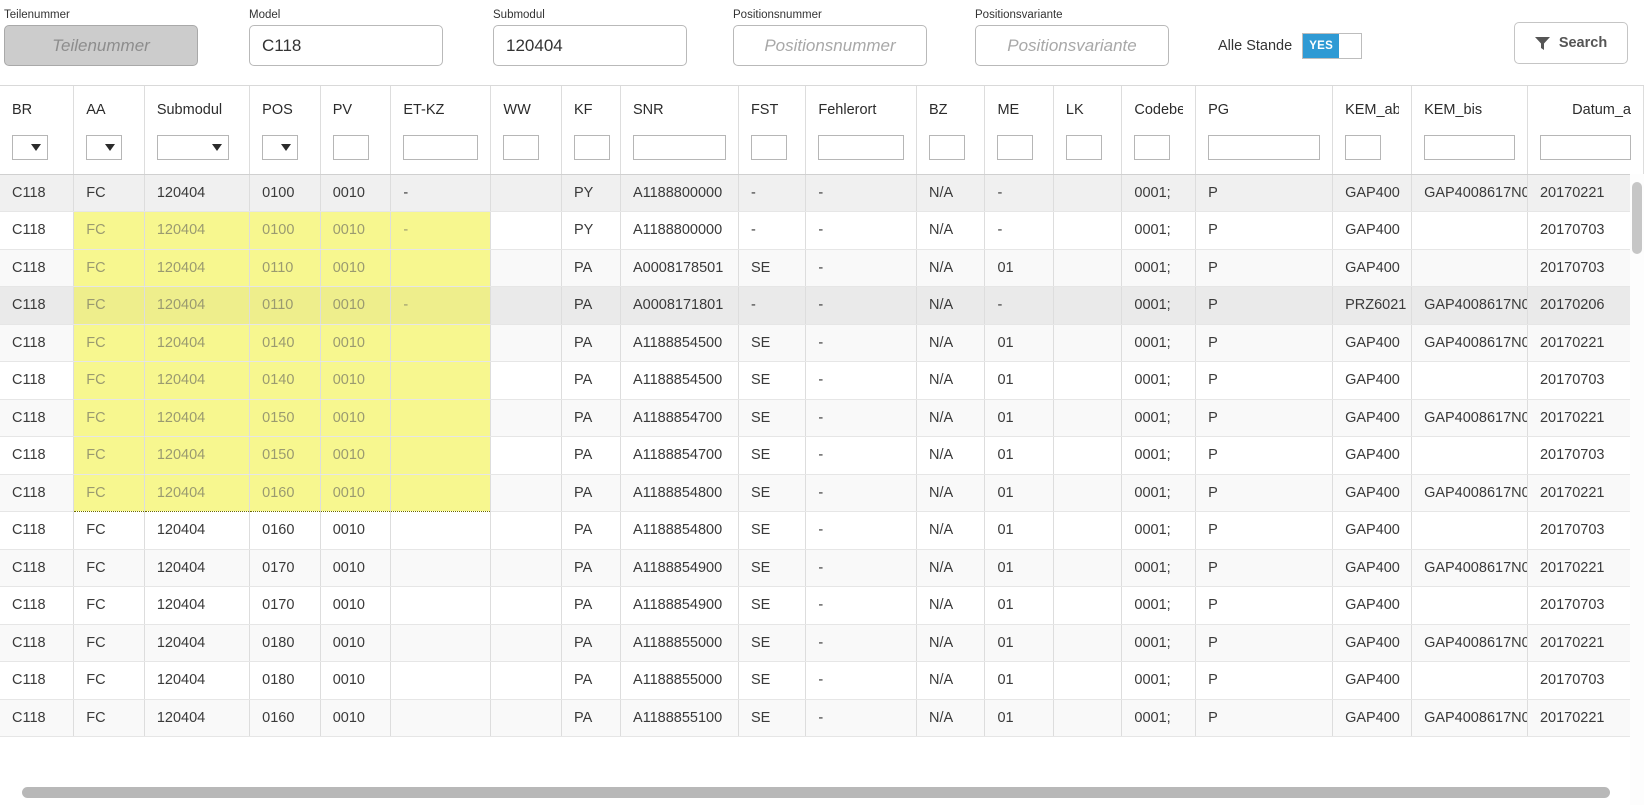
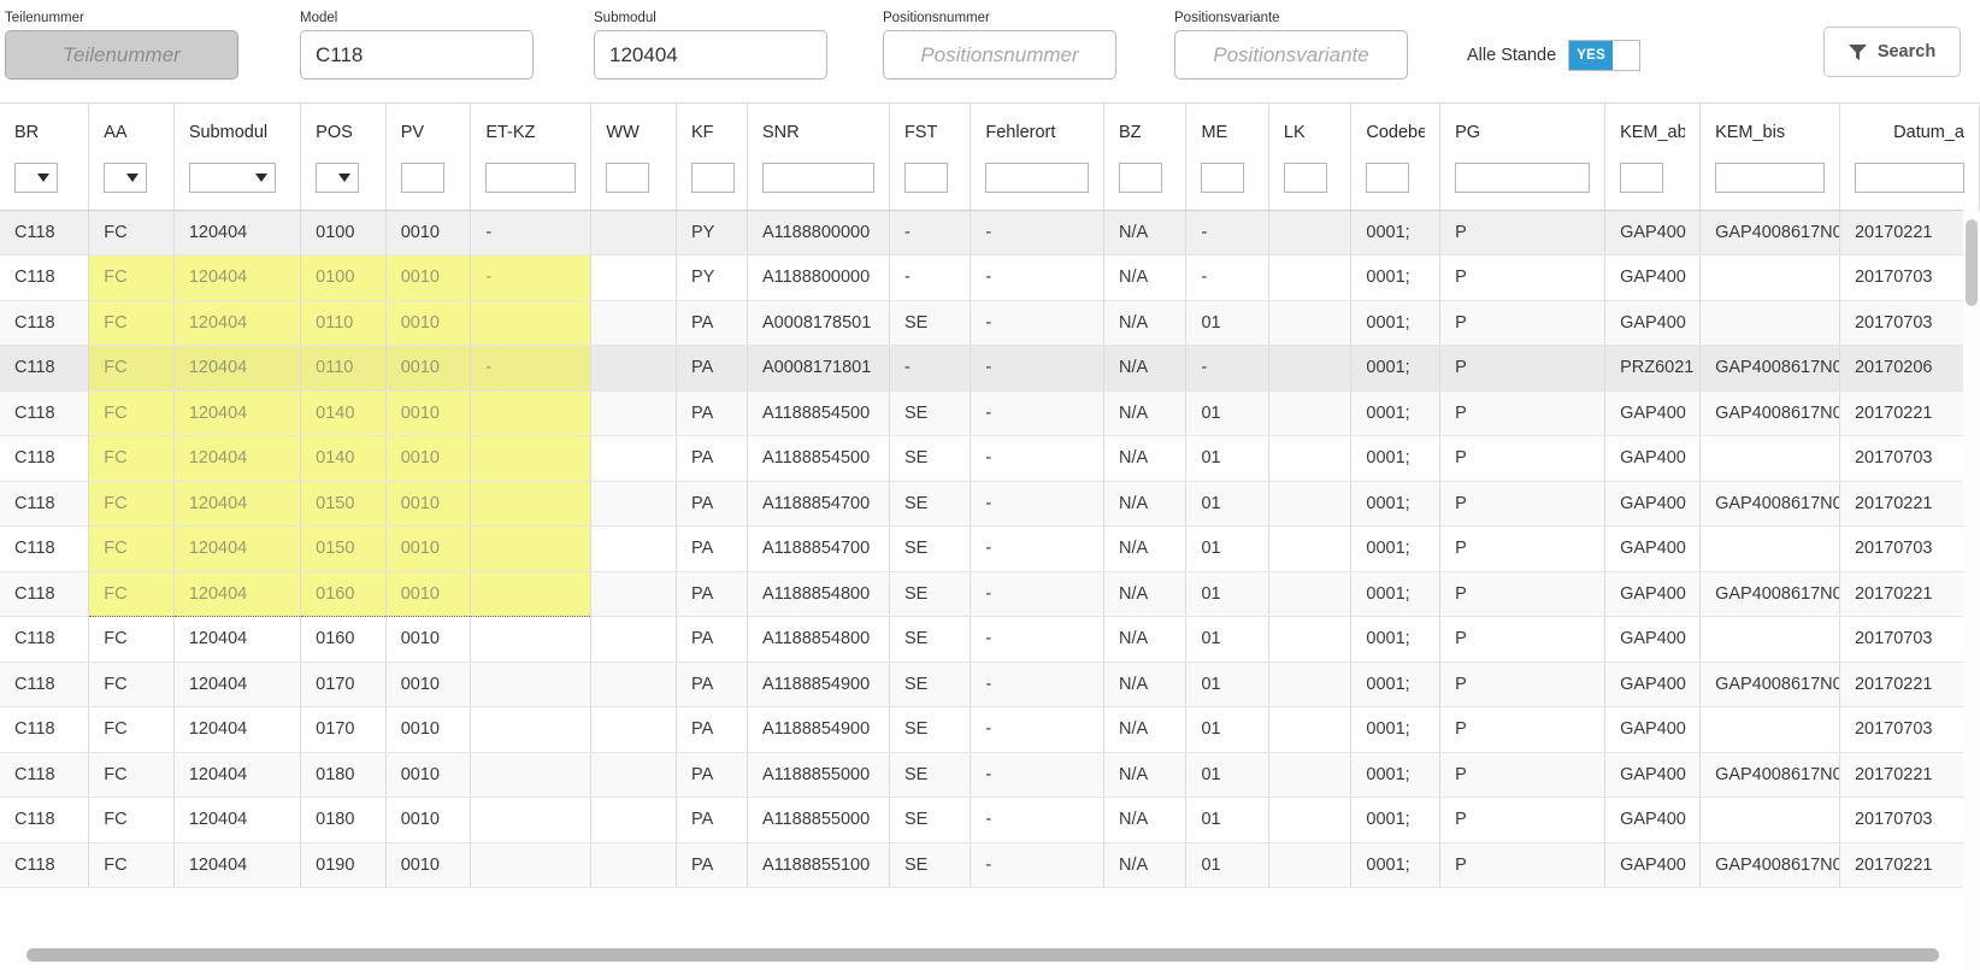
  Teilenummer
  Teilenummer
  Model
  C118
  Submodul
  120404
  Positionsnummer
  Positionsnummer
  Positionsvariante
  Positionsvariante
  Alle Stande
  YES
  Search
  BR	AA	Submodul	POS	PV	ET-KZ	WW	KF	SNR	FST	Fehlerort	BZ	ME	LK	Codebe	PG	KEM_ab	KEM_bis	Datum_a
  C118	FC	120404	0100	0010	-		PY	A1188800000	-	-	N/A	-		0001;	P	GAP400	GAP4008617N0	20170221
  C118	FC	120404	0100	0010	-		PY	A1188800000	-	-	N/A	-		0001;	P	GAP400		20170703
  C118	FC	120404	0110	0010			PA	A0008178501	SE	-	N/A	01		0001;	P	GAP400		20170703
  C118	FC	120404	0110	0010	-		PA	A0008171801	-	-	N/A	-		0001;	P	PRZ6021	GAP4008617N0	20170206
  C118	FC	120404	0140	0010			PA	A1188854500	SE	-	N/A	01		0001;	P	GAP400	GAP4008617N0	20170221
  C118	FC	120404	0140	0010			PA	A1188854500	SE	-	N/A	01		0001;	P	GAP400		20170703
  C118	FC	120404	0150	0010			PA	A1188854700	SE	-	N/A	01		0001;	P	GAP400	GAP4008617N0	20170221
  C118	FC	120404	0150	0010			PA	A1188854700	SE	-	N/A	01		0001;	P	GAP400		20170703
  C118	FC	120404	0160	0010			PA	A1188854800	SE	-	N/A	01		0001;	P	GAP400	GAP4008617N0	20170221
  C118	FC	120404	0160	0010			PA	A1188854800	SE	-	N/A	01		0001;	P	GAP400		20170703
  C118	FC	120404	0170	0010			PA	A1188854900	SE	-	N/A	01		0001;	P	GAP400	GAP4008617N0	20170221
  C118	FC	120404	0170	0010			PA	A1188854900	SE	-	N/A	01		0001;	P	GAP400		20170703
  C118	FC	120404	0180	0010			PA	A1188855000	SE	-	N/A	01		0001;	P	GAP400	GAP4008617N0	20170221
  C118	FC	120404	0180	0010			PA	A1188855000	SE	-	N/A	01		0001;	P	GAP400		20170703
- C118	FC	120404	0160	0010			PA	A1188855100	SE	-	N/A	01		0001;	P	GAP400	GAP4008617N0	20170221
+ C118	FC	120404	0190	0010			PA	A1188855100	SE	-	N/A	01		0001;	P	GAP400	GAP4008617N0	20170221
